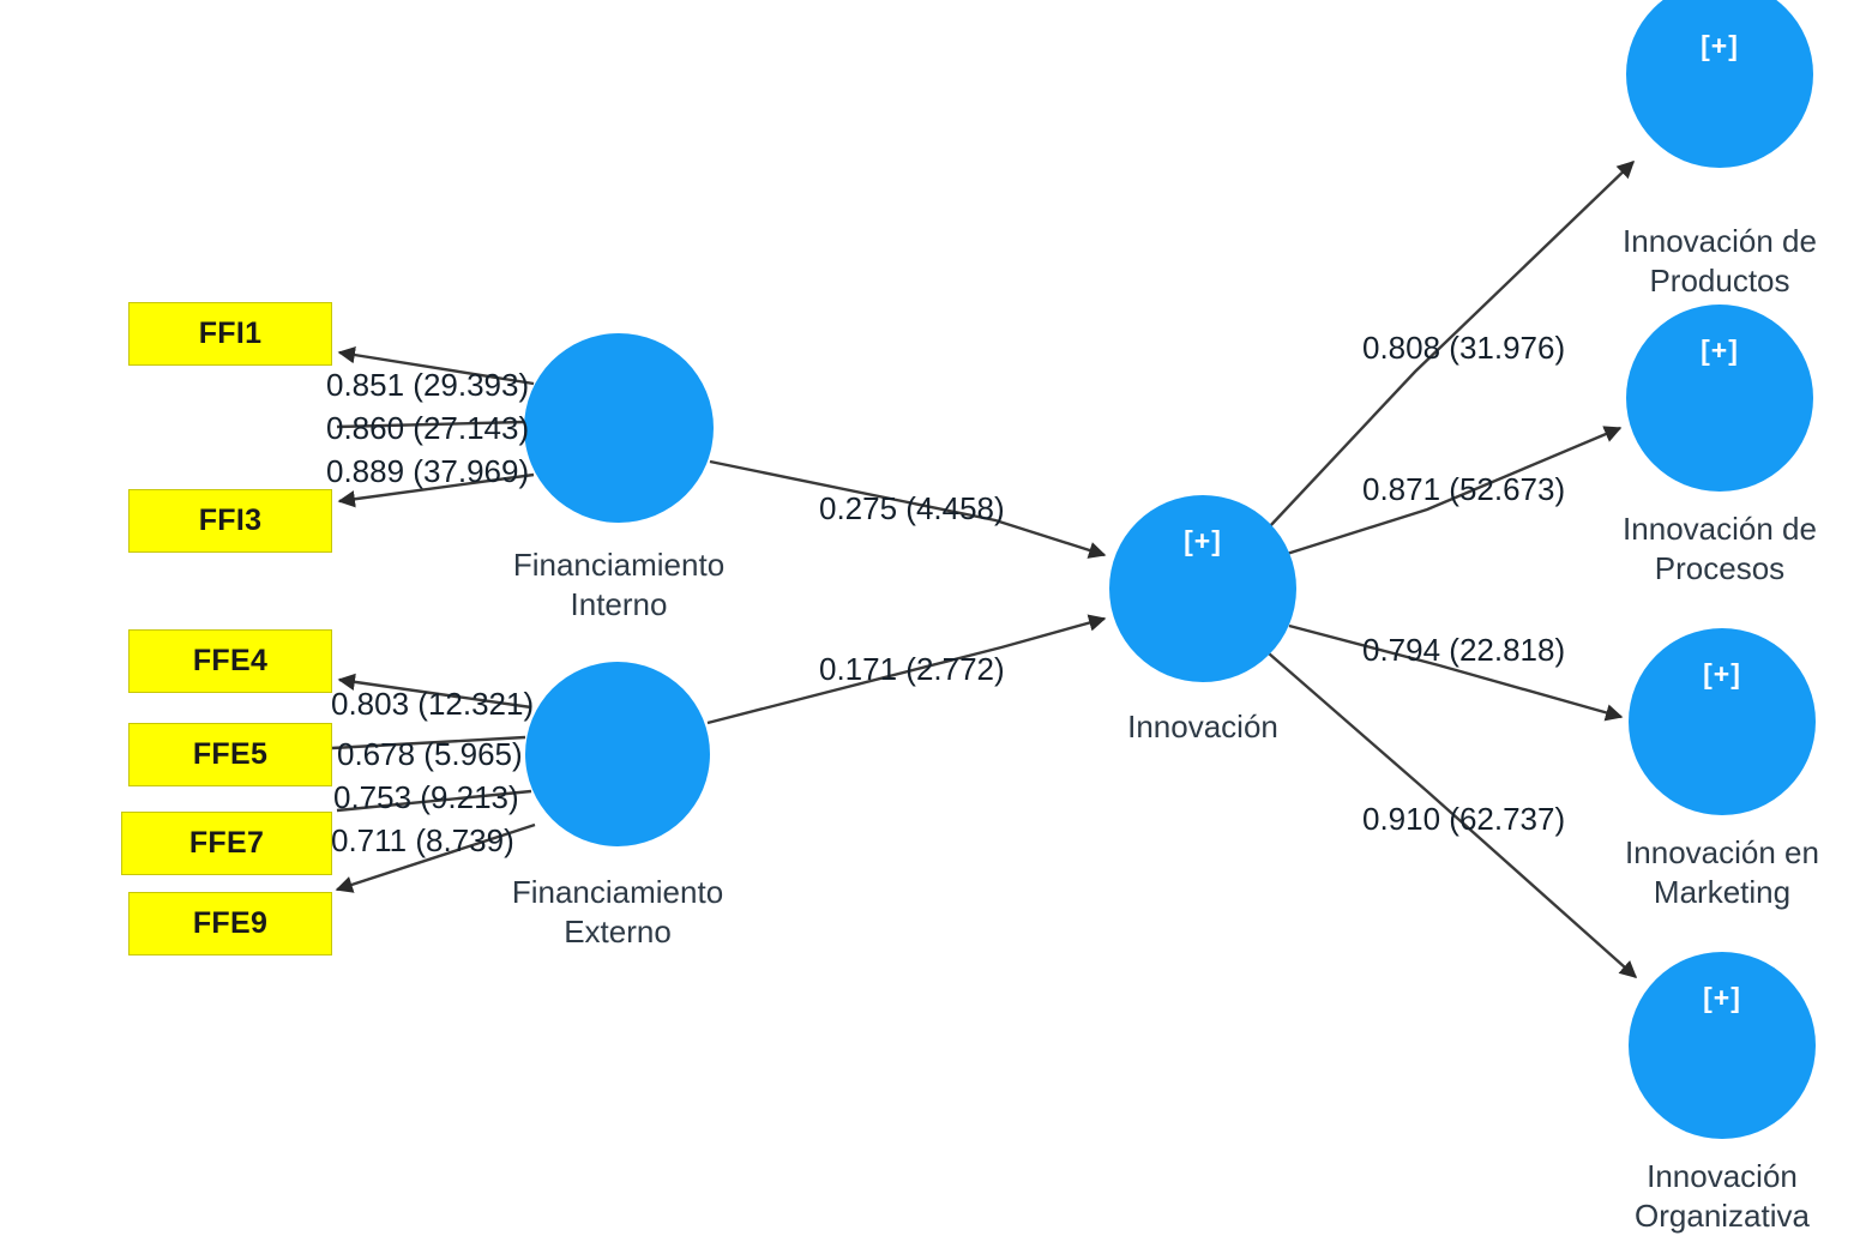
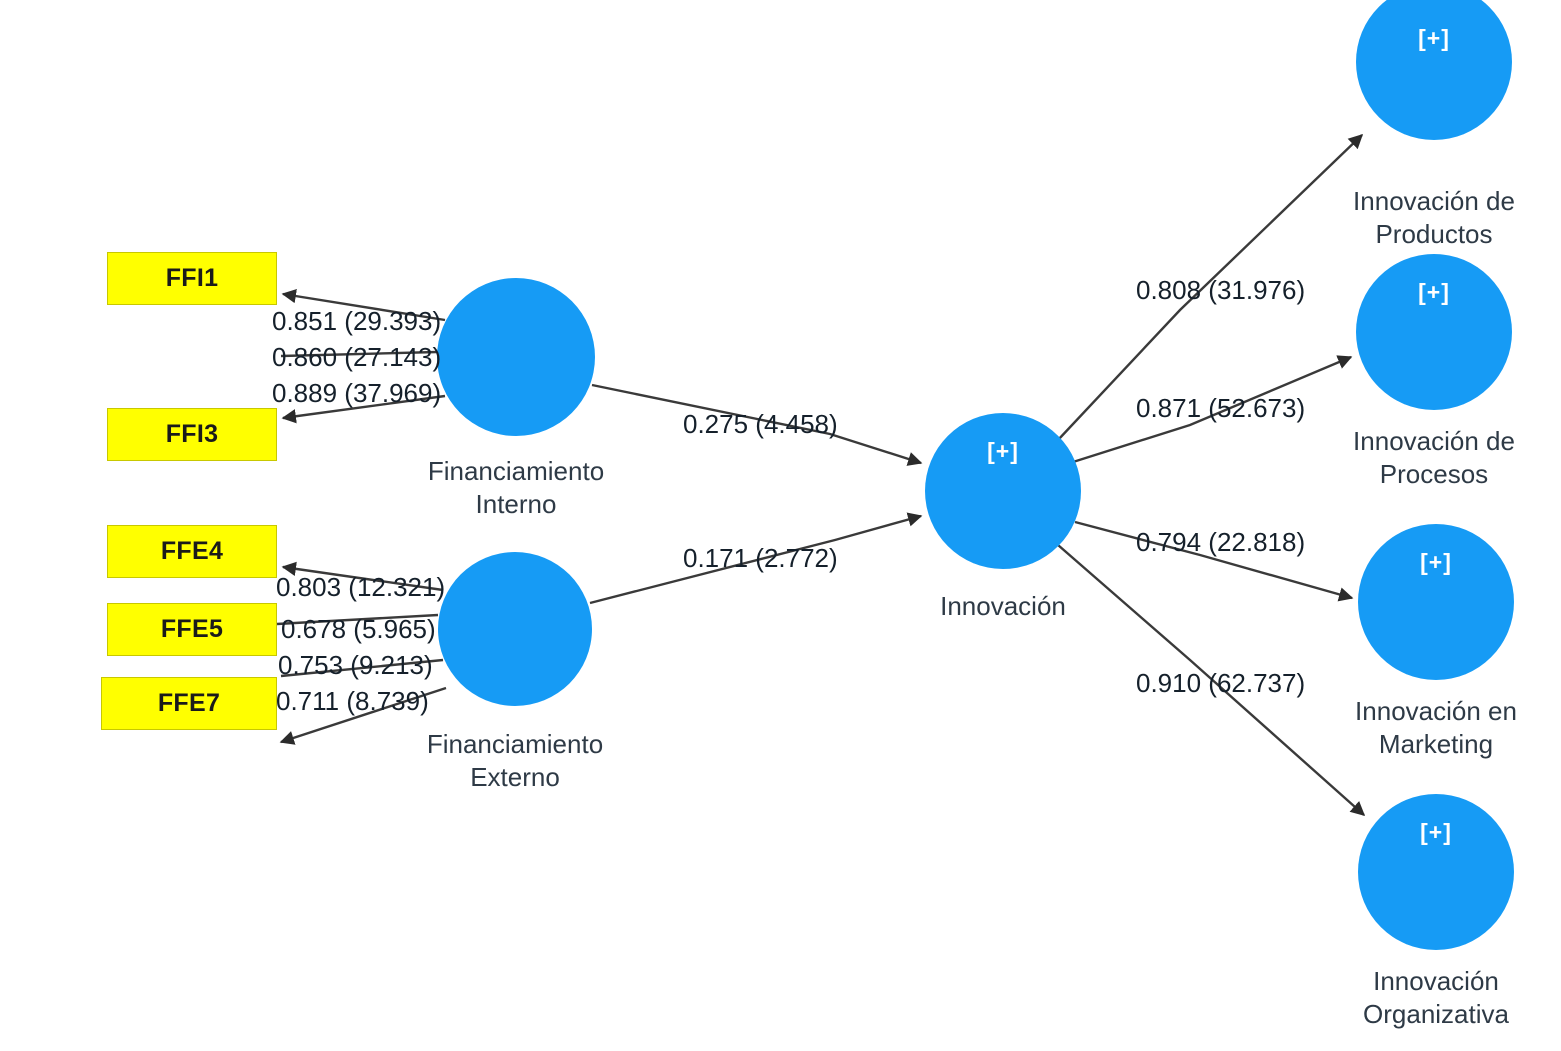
  FFI1
  FFI3
  FFE4
  FFE5
  FFE7
- FFE9
  Financiamiento
  Interno
  Financiamiento
  Externo
  [+]
  Innovación
  [+]
  Innovación de
  Productos
  [+]
  Innovación de
  Procesos
  [+]
  Innovación en
  Marketing
  [+]
  Innovación
  Organizativa
  0.851 (29.393)
  0.860 (27.143)
  0.889 (37.969)
  0.803 (12.321)
  0.678 (5.965)
  0.753 (9.213)
  0.711 (8.739)
  0.275 (4.458)
  0.171 (2.772)
  0.808 (31.976)
  0.871 (52.673)
  0.794 (22.818)
  0.910 (62.737)
